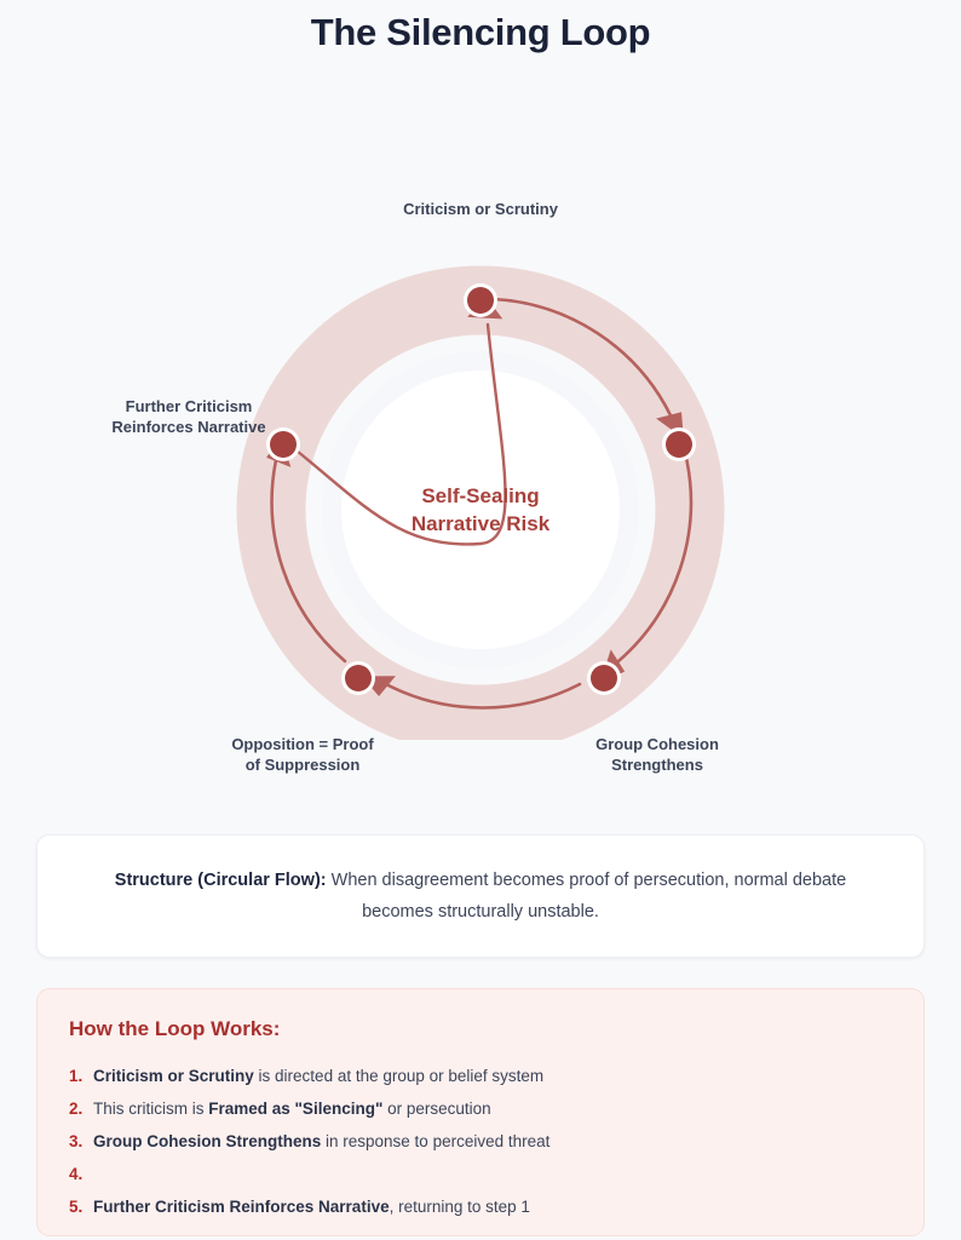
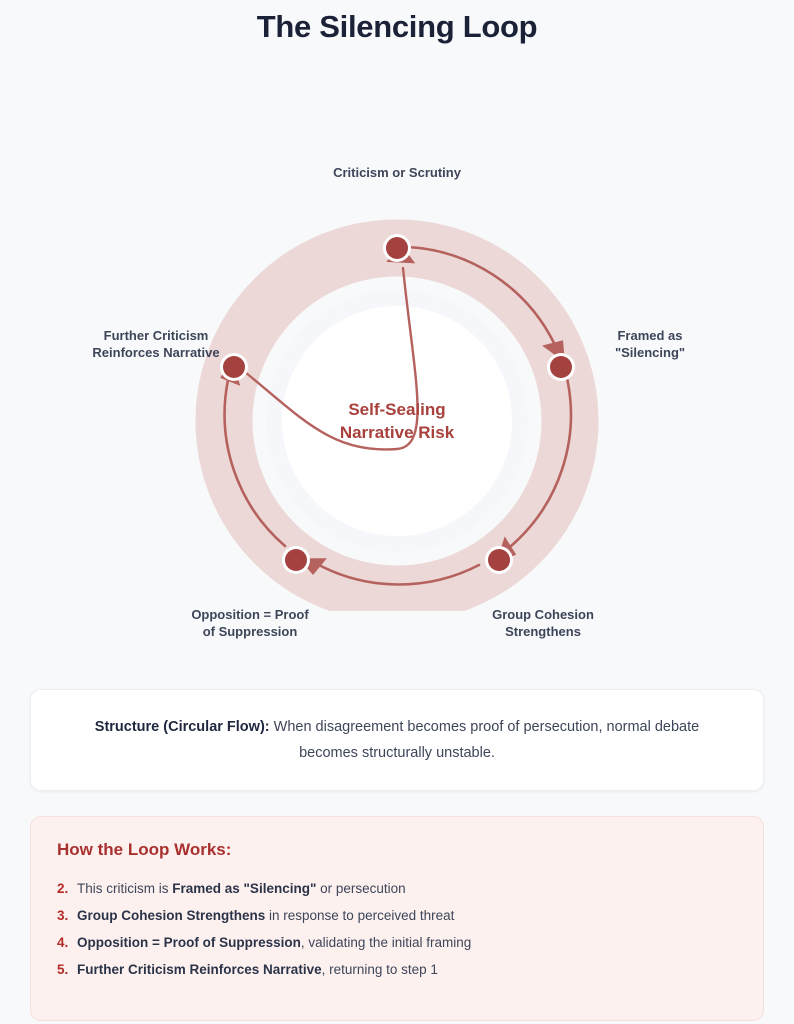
  The Silencing Loop
  Criticism or Scrutiny
+ Framed as
+ "Silencing"
  Group Cohesion
  Strengthens
  Opposition = Proof
  of Suppression
  Further Criticism
  Reinforces Narrative
  Self-Sealing
  Narrative Risk
  Structure (Circular Flow): When disagreement becomes proof of persecution, normal debate becomes structurally unstable.
  How the Loop Works:
- 1.
- Criticism or Scrutiny is directed at the group or belief system
  2.
  This criticism is Framed as "Silencing" or persecution
  3.
  Group Cohesion Strengthens in response to perceived threat
  4.
+ Opposition = Proof of Suppression, validating the initial framing
  5.
  Further Criticism Reinforces Narrative, returning to step 1
